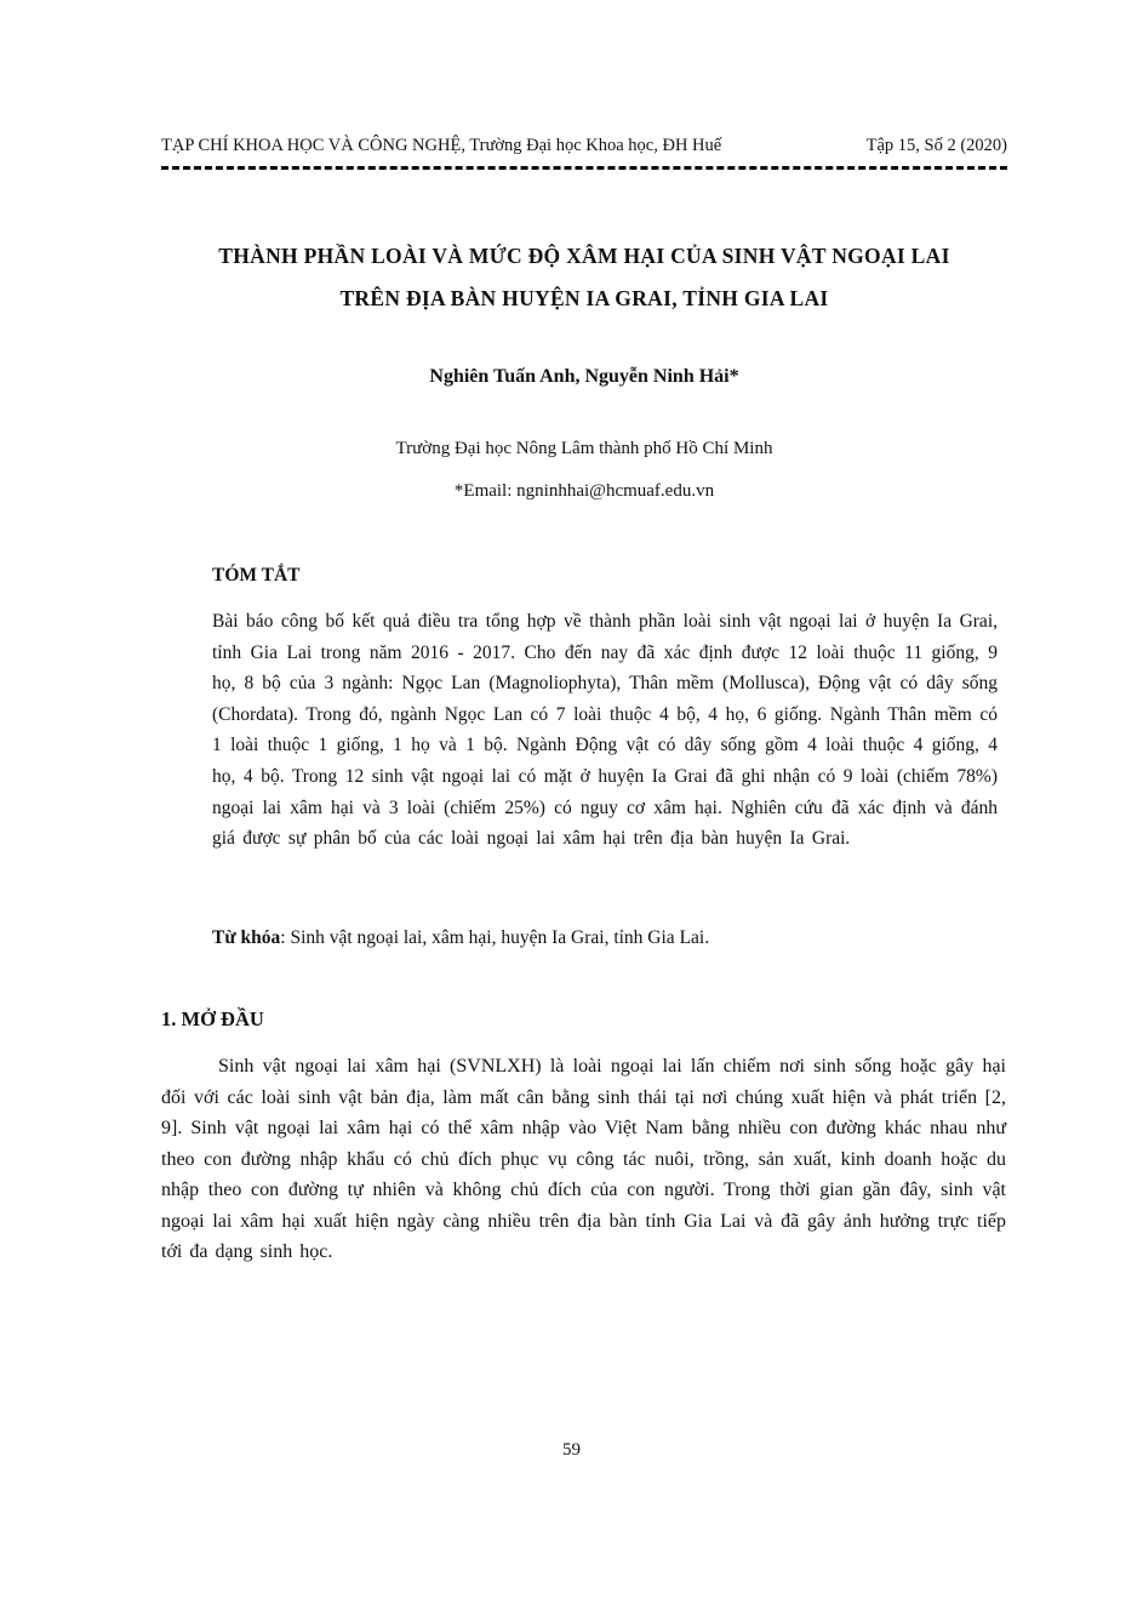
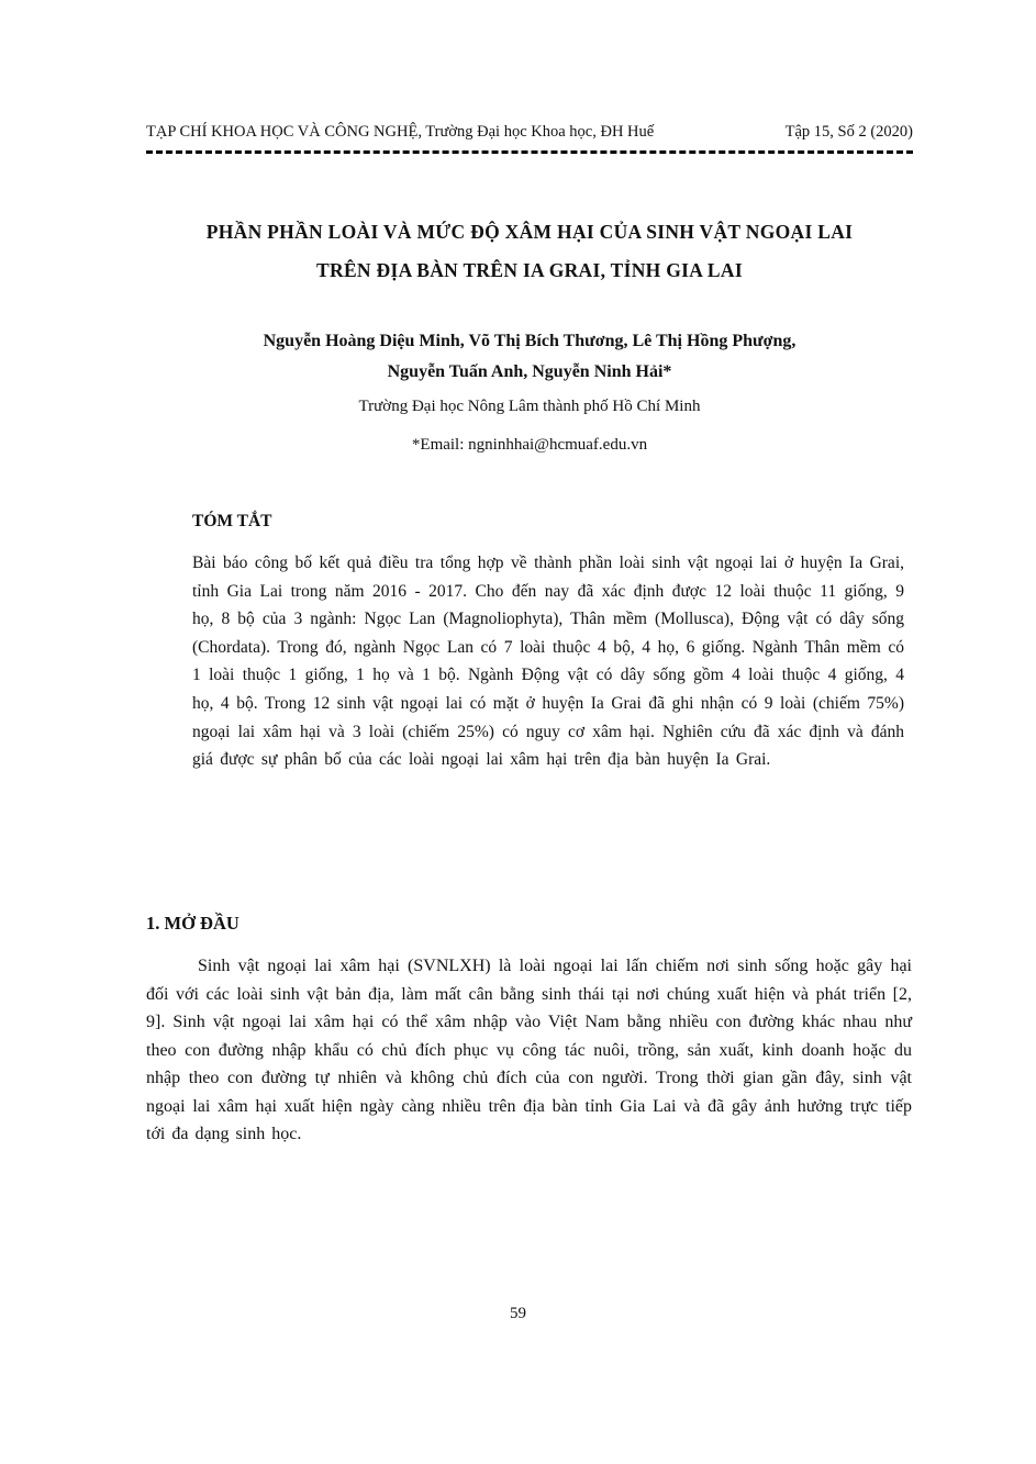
  TẠP CHÍ KHOA HỌC VÀ CÔNG NGHỆ, Trường Đại học Khoa học, ĐH Huế
  Tập 15, Số 2 (2020)
- THÀNH PHẦN LOÀI VÀ MỨC ĐỘ XÂM HẠI CỦA SINH VẬT NGOẠI LAI
+ PHẦN PHẦN LOÀI VÀ MỨC ĐỘ XÂM HẠI CỦA SINH VẬT NGOẠI LAI
- TRÊN ĐỊA BÀN HUYỆN IA GRAI, TỈNH GIA LAI
+ TRÊN ĐỊA BÀN TRÊN IA GRAI, TỈNH GIA LAI
+ Nguyễn Hoàng Diệu Minh, Võ Thị Bích Thương, Lê Thị Hồng Phượng,
- Nghiên Tuấn Anh, Nguyễn Ninh Hải*
+ Nguyễn Tuấn Anh, Nguyễn Ninh Hải*
  Trường Đại học Nông Lâm thành phố Hồ Chí Minh
  *Email: ngninhhai@hcmuaf.edu.vn
  TÓM TẮT
- Bài báo công bố kết quả điều tra tổng hợp về thành phần loài sinh vật ngoại lai ở huyện Ia Grai, tỉnh Gia Lai trong năm 2016 - 2017. Cho đến nay đã xác định được 12 loài thuộc 11 giống, 9 họ, 8 bộ của 3 ngành: Ngọc Lan (Magnoliophyta), Thân mềm (Mollusca), Động vật có dây sống (Chordata). Trong đó, ngành Ngọc Lan có 7 loài thuộc 4 bộ, 4 họ, 6 giống. Ngành Thân mềm có 1 loài thuộc 1 giống, 1 họ và 1 bộ. Ngành Động vật có dây sống gồm 4 loài thuộc 4 giống, 4 họ, 4 bộ. Trong 12 sinh vật ngoại lai có mặt ở huyện Ia Grai đã ghi nhận có 9 loài (chiếm 78%) ngoại lai xâm hại và 3 loài (chiếm 25%) có nguy cơ xâm hại. Nghiên cứu đã xác định và đánh giá được sự phân bố của các loài ngoại lai xâm hại trên địa bàn huyện Ia Grai.
+ Bài báo công bố kết quả điều tra tổng hợp về thành phần loài sinh vật ngoại lai ở huyện Ia Grai, tỉnh Gia Lai trong năm 2016 - 2017. Cho đến nay đã xác định được 12 loài thuộc 11 giống, 9 họ, 8 bộ của 3 ngành: Ngọc Lan (Magnoliophyta), Thân mềm (Mollusca), Động vật có dây sống (Chordata). Trong đó, ngành Ngọc Lan có 7 loài thuộc 4 bộ, 4 họ, 6 giống. Ngành Thân mềm có 1 loài thuộc 1 giống, 1 họ và 1 bộ. Ngành Động vật có dây sống gồm 4 loài thuộc 4 giống, 4 họ, 4 bộ. Trong 12 sinh vật ngoại lai có mặt ở huyện Ia Grai đã ghi nhận có 9 loài (chiếm 75%) ngoại lai xâm hại và 3 loài (chiếm 25%) có nguy cơ xâm hại. Nghiên cứu đã xác định và đánh giá được sự phân bố của các loài ngoại lai xâm hại trên địa bàn huyện Ia Grai.
- Từ khóa: Sinh vật ngoại lai, xâm hại, huyện Ia Grai, tỉnh Gia Lai.
  1. MỞ ĐẦU
  Sinh vật ngoại lai xâm hại (SVNLXH) là loài ngoại lai lấn chiếm nơi sinh sống hoặc gây hại đối với các loài sinh vật bản địa, làm mất cân bằng sinh thái tại nơi chúng xuất hiện và phát triển [2, 9]. Sinh vật ngoại lai xâm hại có thể xâm nhập vào Việt Nam bằng nhiều con đường khác nhau như theo con đường nhập khẩu có chủ đích phục vụ công tác nuôi, trồng, sản xuất, kinh doanh hoặc du nhập theo con đường tự nhiên và không chủ đích của con người. Trong thời gian gần đây, sinh vật ngoại lai xâm hại xuất hiện ngày càng nhiều trên địa bàn tỉnh Gia Lai và đã gây ảnh hưởng trực tiếp tới đa dạng sinh học.
  59
